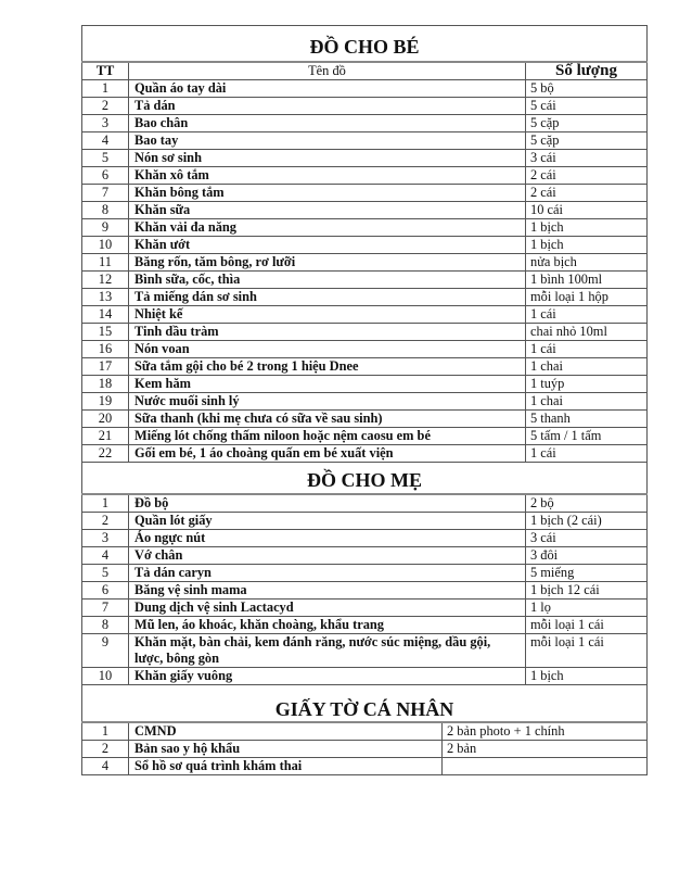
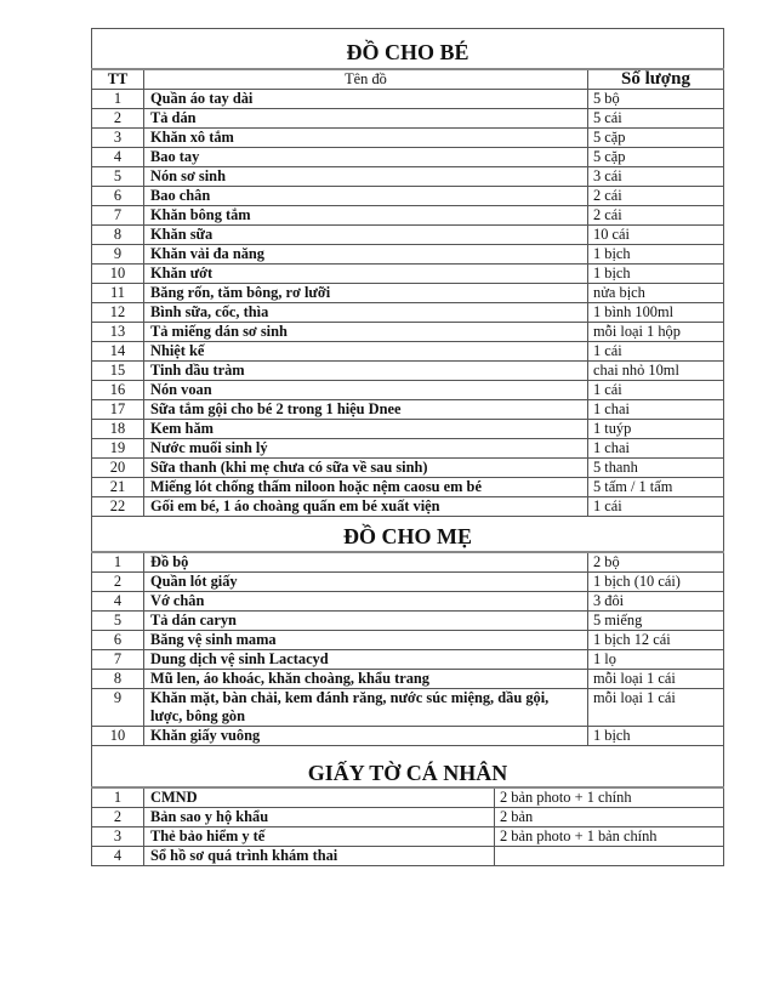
  ĐỒ CHO BÉ
  TT	Tên đồ	Số lượng
  1	Quần áo tay dài	5 bộ
  2	Tả dán	5 cái
- 3	Bao chân	5 cặp
+ 3	Khăn xô tắm	5 cặp
  4	Bao tay	5 cặp
  5	Nón sơ sinh	3 cái
- 6	Khăn xô tắm	2 cái
+ 6	Bao chân	2 cái
  7	Khăn bông tắm	2 cái
  8	Khăn sữa	10 cái
  9	Khăn vải đa năng	1 bịch
  10	Khăn ướt	1 bịch
  11	Băng rốn, tăm bông, rơ lưỡi	nửa bịch
  12	Bình sữa, cốc, thìa	1 bình 100ml
  13	Tả miếng dán sơ sinh	mỗi loại 1 hộp
  14	Nhiệt kế	1 cái
  15	Tinh dầu tràm	chai nhỏ 10ml
  16	Nón voan	1 cái
  17	Sữa tắm gội cho bé 2 trong 1 hiệu Dnee	1 chai
  18	Kem hăm	1 tuýp
  19	Nước muối sinh lý	1 chai
  20	Sữa thanh (khi mẹ chưa có sữa về sau sinh)	5 thanh
  21	Miếng lót chống thấm niloon hoặc nệm caosu em bé	5 tấm / 1 tấm
  22	Gối em bé, 1 áo choàng quấn em bé xuất viện	1 cái
  ĐỒ CHO MẸ
  1	Đồ bộ	2 bộ
- 2	Quần lót giấy	1 bịch (2 cái)
+ 2	Quần lót giấy	1 bịch (10 cái)
- 3	Áo ngực nút	3 cái
  4	Vớ chân	3 đôi
  5	Tả dán caryn	5 miếng
  6	Băng vệ sinh mama	1 bịch 12 cái
  7	Dung dịch vệ sinh Lactacyd	1 lọ
  8	Mũ len, áo khoác, khăn choàng, khẩu trang	mỗi loại 1 cái
  9	Khăn mặt, bàn chải, kem đánh răng, nước súc miệng, dầu gội, lược, bông gòn	mỗi loại 1 cái
  10	Khăn giấy vuông	1 bịch
  GIẤY TỜ CÁ NHÂN
  1	CMND	2 bản photo + 1 chính
  2	Bản sao y hộ khẩu	2 bản
+ 3	Thẻ bảo hiểm y tế	2 bản photo + 1 bản chính
  4	Sổ hồ sơ quá trình khám thai
